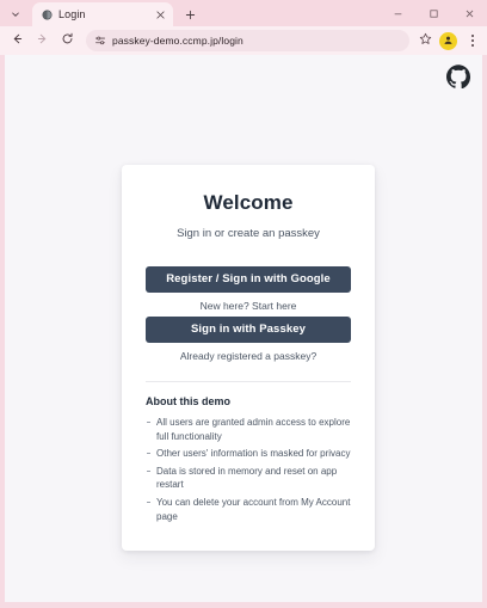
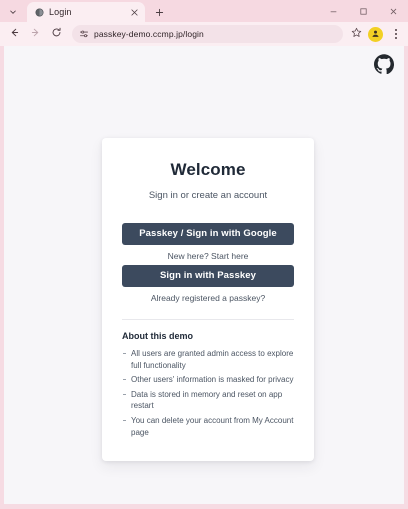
  Login
  passkey-demo.ccmp.jp/login
  Welcome
- Sign in or create an passkey
+ Sign in or create an account
- Register / Sign in with Google
+ Passkey / Sign in with Google
  New here? Start here
  Sign in with Passkey
  Already registered a passkey?
  About this demo
  All users are granted admin access to explore full functionality
  Other users' information is masked for privacy
  Data is stored in memory and reset on app restart
  You can delete your account from My Account page
